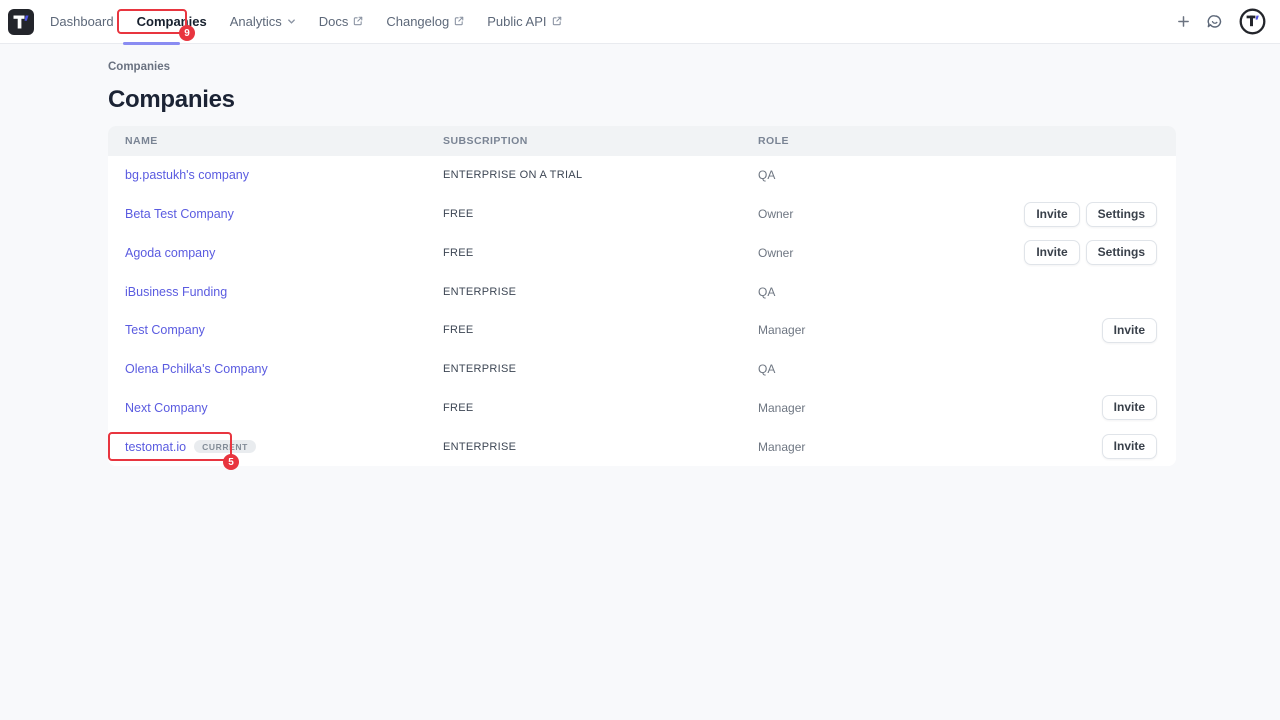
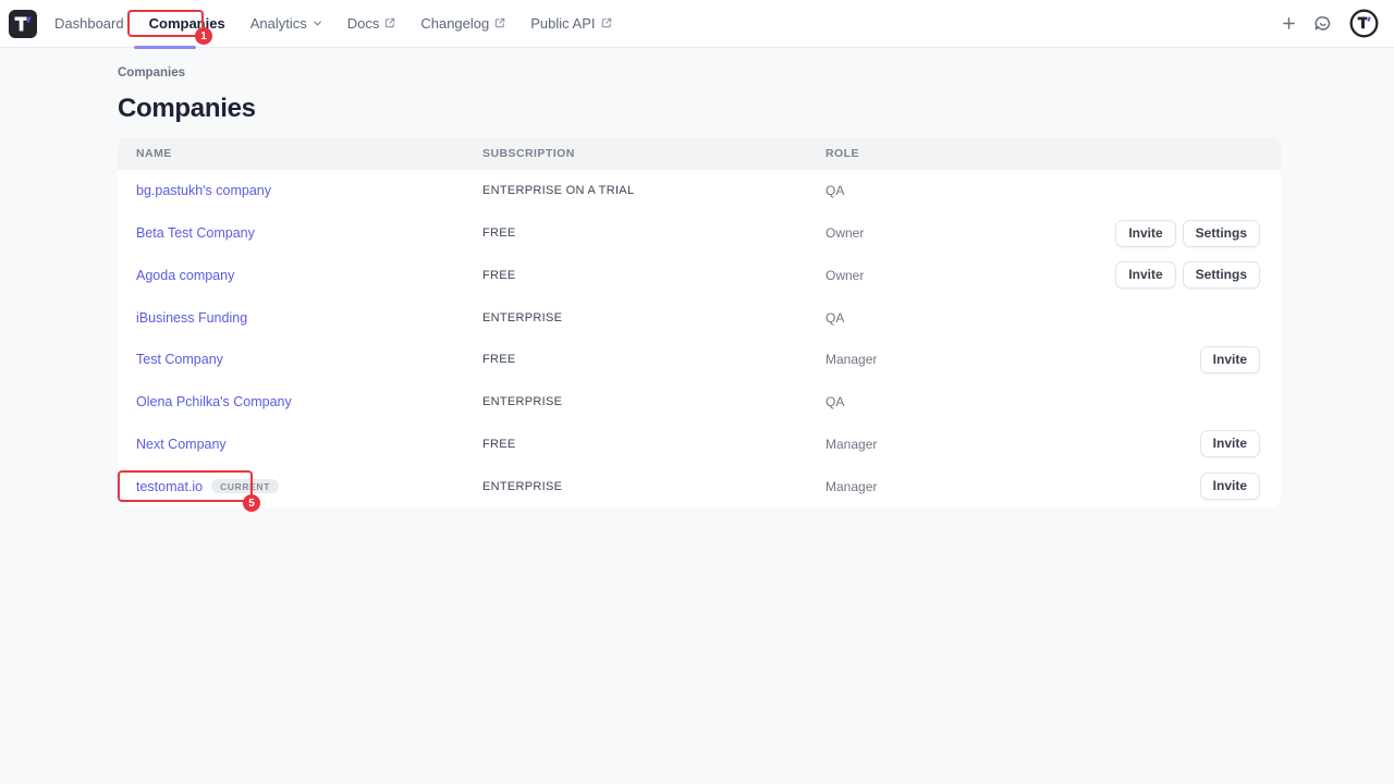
  Dashboard
  Companies
  Analytics
  Docs
  Changelog
  Public API
  Companies
  Companies
  NAME
  SUBSCRIPTION
  ROLE
  bg.pastukh's company
  ENTERPRISE ON A TRIAL
  QA
  Beta Test Company
  FREE
  Owner
  Invite
  Settings
  Agoda company
  FREE
  Owner
  Invite
  Settings
  iBusiness Funding
  ENTERPRISE
  QA
  Test Company
  FREE
  Manager
  Invite
  Olena Pchilka's Company
  ENTERPRISE
  QA
  Next Company
  FREE
  Manager
  Invite
  testomat.io
  CURRENT
  ENTERPRISE
  Manager
  Invite
- 9
+ 1
  5
